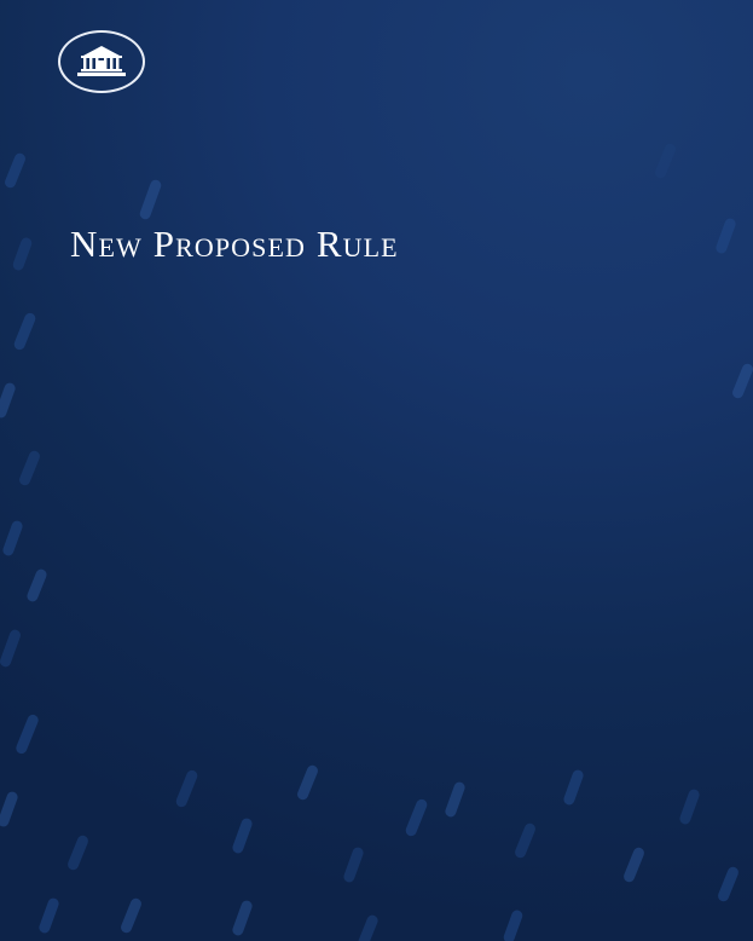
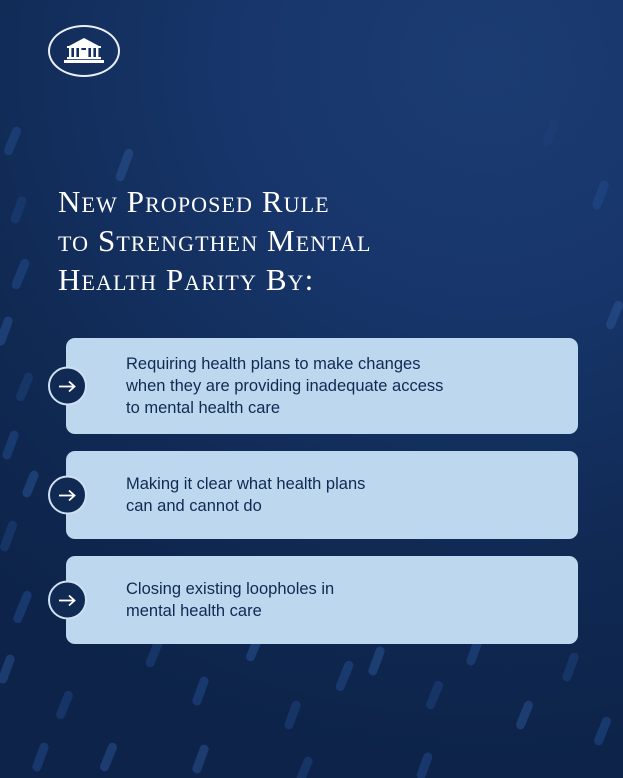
  New Proposed Rule
+ to Strengthen Mental
+ Health Parity By:
+ Requiring health plans to make changes
+ when they are providing inadequate access
+ to mental health care
+ Making it clear what health plans
+ can and cannot do
+ Closing existing loopholes in
+ mental health care
